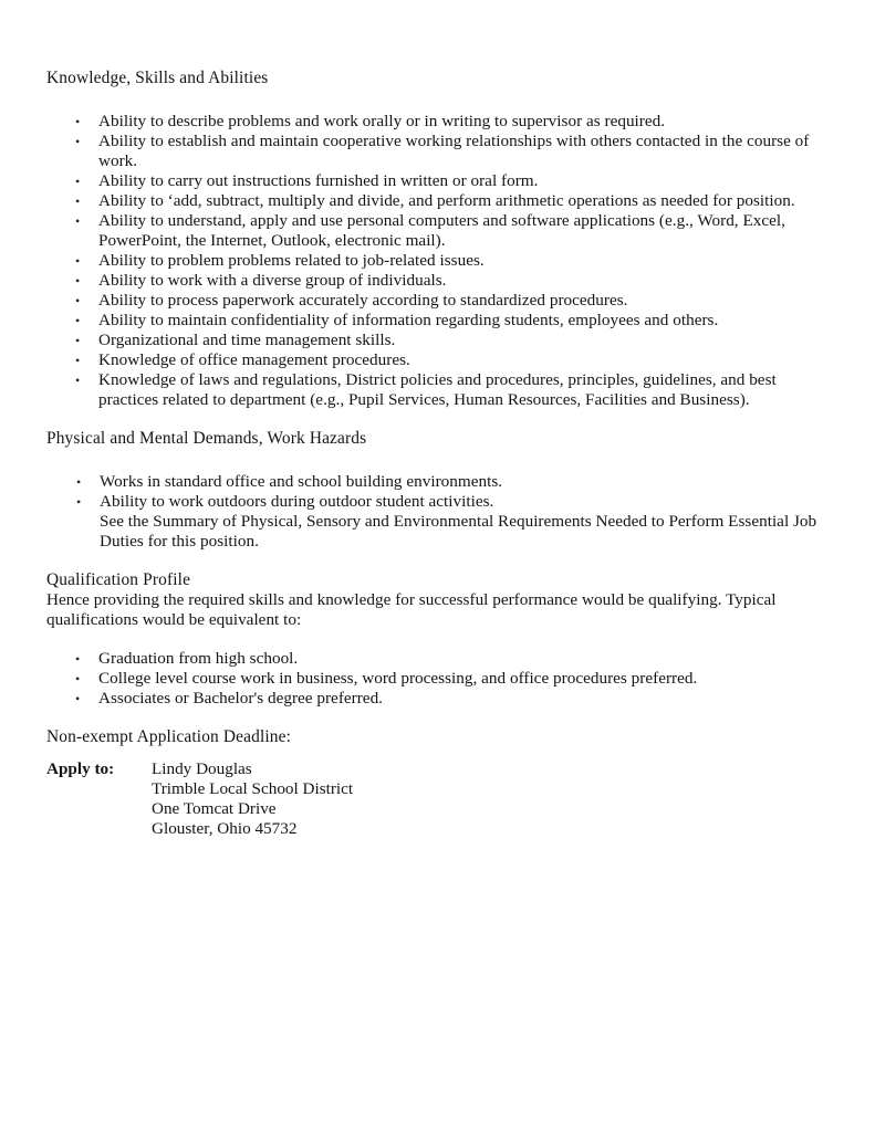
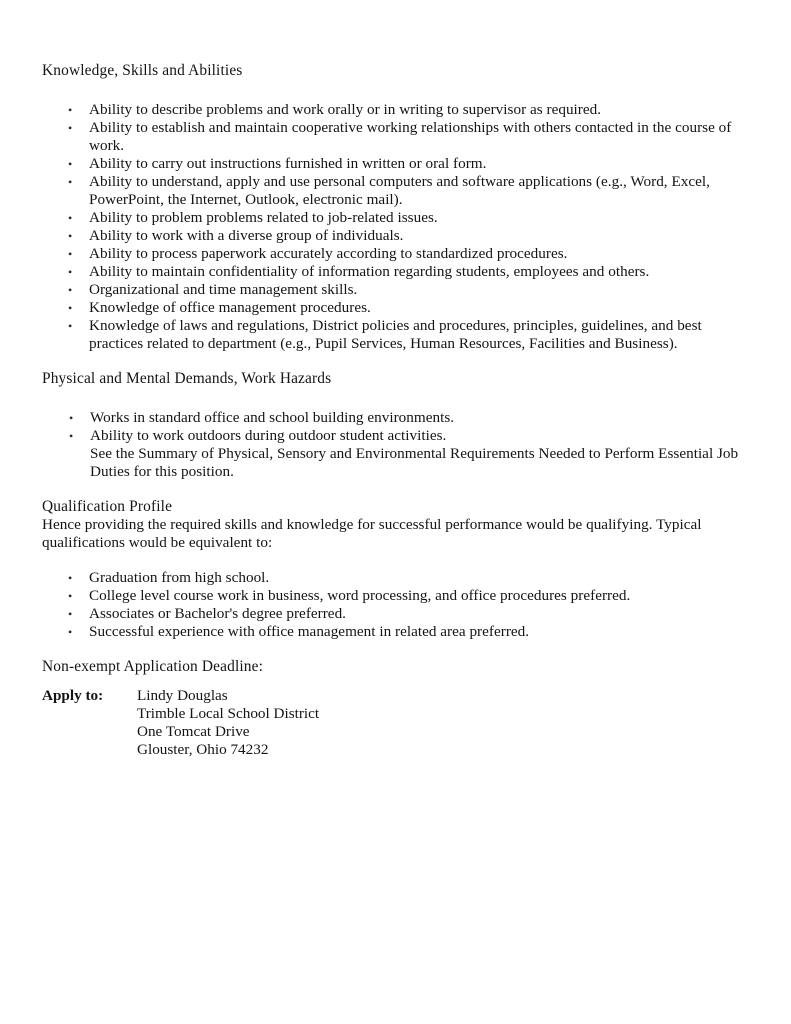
  Knowledge, Skills and Abilities
  Ability to describe problems and work orally or in writing to supervisor as required.
  Ability to establish and maintain cooperative working relationships with others contacted in the course of work.
  Ability to carry out instructions furnished in written or oral form.
- Ability to ‘add, subtract, multiply and divide, and perform arithmetic operations as needed for position.
  Ability to understand, apply and use personal computers and software applications (e.g., Word, Excel, PowerPoint, the Internet, Outlook, electronic mail).
  Ability to problem problems related to job-related issues.
  Ability to work with a diverse group of individuals.
  Ability to process paperwork accurately according to standardized procedures.
  Ability to maintain confidentiality of information regarding students, employees and others.
  Organizational and time management skills.
  Knowledge of office management procedures.
  Knowledge of laws and regulations, District policies and procedures, principles, guidelines, and best practices related to department (e.g., Pupil Services, Human Resources, Facilities and Business).
  Physical and Mental Demands, Work Hazards
  Works in standard office and school building environments.
  Ability to work outdoors during outdoor student activities.
  See the Summary of Physical, Sensory and Environmental Requirements Needed to Perform Essential Job Duties for this position.
  Qualification Profile
  Hence providing the required skills and knowledge for successful performance would be qualifying. Typical qualifications would be equivalent to:
  Graduation from high school.
  College level course work in business, word processing, and office procedures preferred.
  Associates or Bachelor's degree preferred.
+ Successful experience with office management in related area preferred.
  Non-exempt Application Deadline:
  Apply to:
  Lindy Douglas
  Trimble Local School District
  One Tomcat Drive
- Glouster, Ohio 45732
+ Glouster, Ohio 74232
